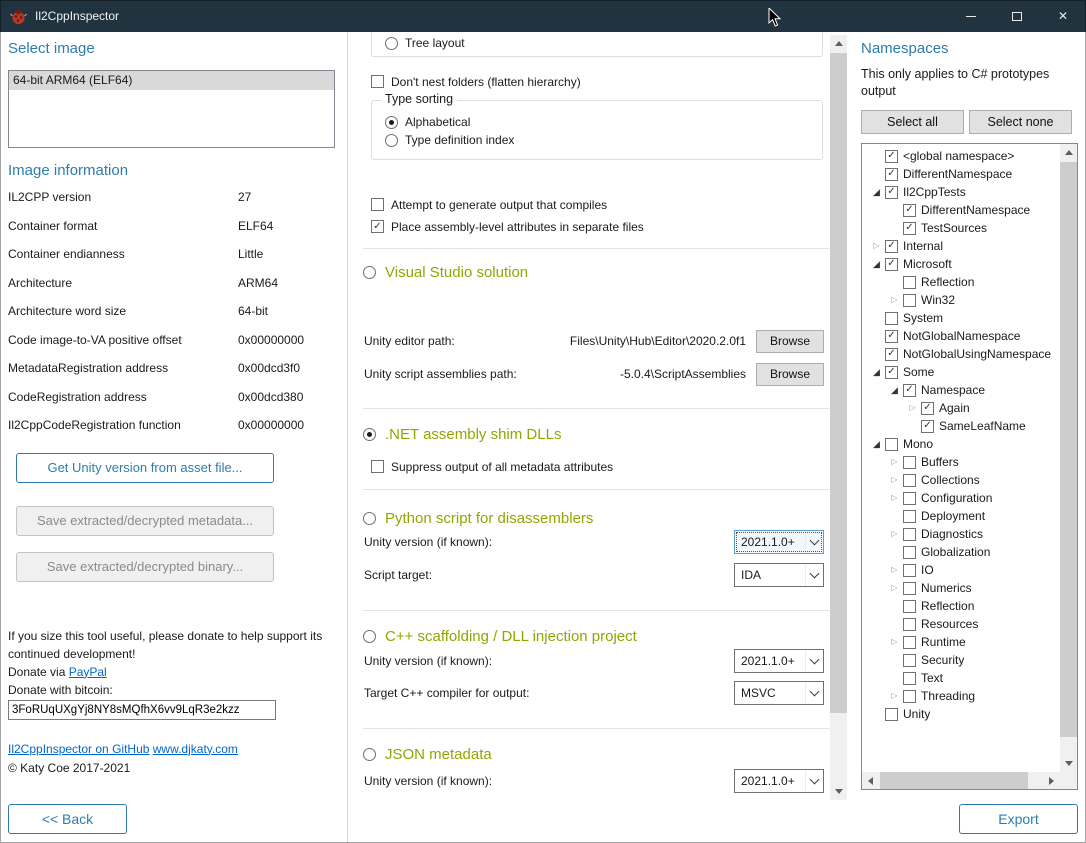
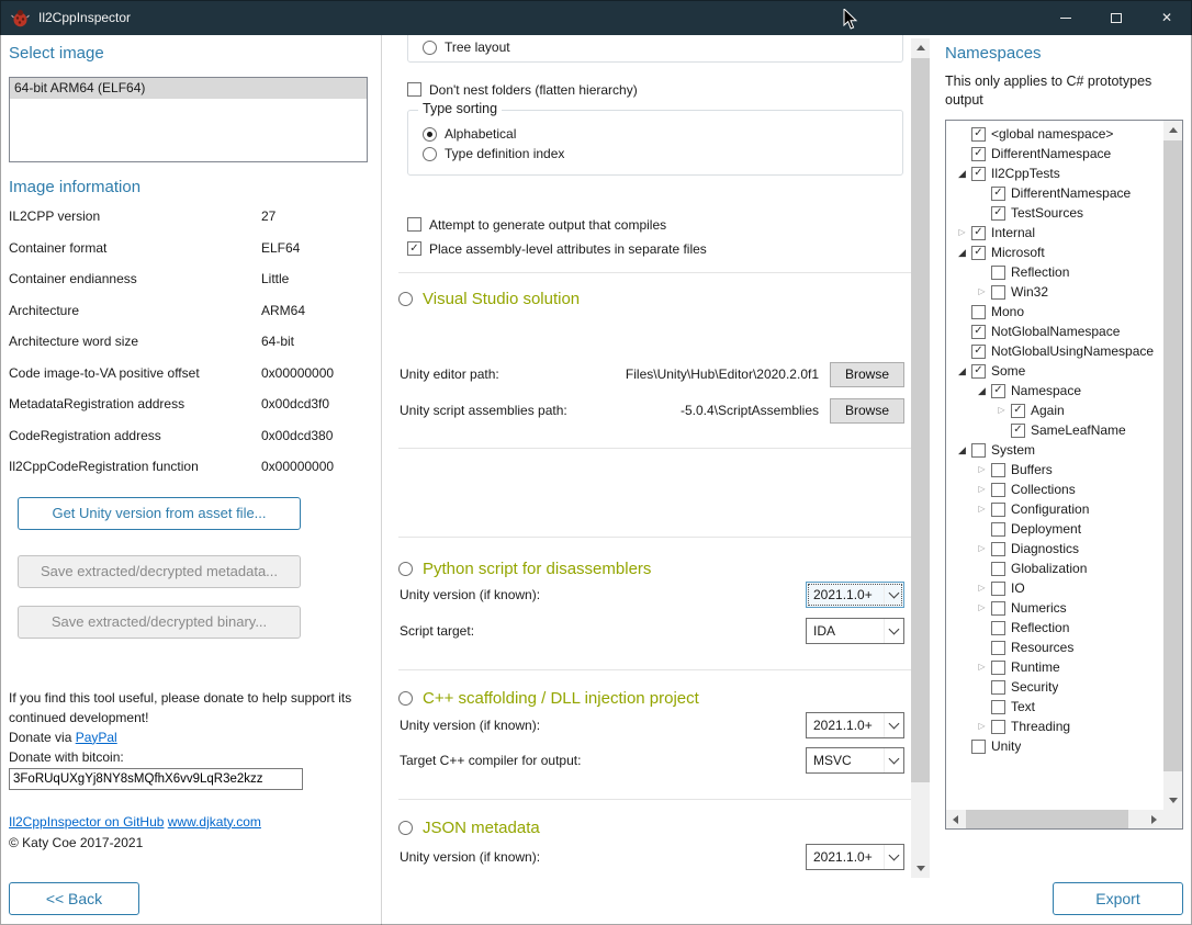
  Il2CppInspector
  ✕
  Select image
  64-bit ARM64 (ELF64)
  Image information
  IL2CPP version
  27
  Container format
  ELF64
  Container endianness
  Little
  Architecture
  ARM64
  Architecture word size
  64-bit
  Code image-to-VA positive offset
  0x00000000
  MetadataRegistration address
  0x00dcd3f0
  CodeRegistration address
  0x00dcd380
  Il2CppCodeRegistration function
  0x00000000
  Get Unity version from asset file...
  Save extracted/decrypted metadata...
  Save extracted/decrypted binary...
- If you size this tool useful, please donate to help support its continued development!
+ If you find this tool useful, please donate to help support its continued development!
  Donate via PayPal
  Donate with bitcoin:
  3FoRUqUXgYj8NY8sMQfhX6vv9LqR3e2kzz
  Il2CppInspector on GitHub www.djkaty.com
  © Katy Coe 2017-2021
  << Back
  Tree layout
  Don't nest folders (flatten hierarchy)
  Type sorting
  Alphabetical
  Type definition index
  Attempt to generate output that compiles
  Place assembly-level attributes in separate files
  Visual Studio solution
  Unity editor path:
  Files\Unity\Hub\Editor\2020.2.0f1
  Browse
  Unity script assemblies path:
  -5.0.4\ScriptAssemblies
  Browse
- .NET assembly shim DLLs
- Suppress output of all metadata attributes
  Python script for disassemblers
  Unity version (if known):
  2021.1.0+
  Script target:
  IDA
  C++ scaffolding / DLL injection project
  Unity version (if known):
  2021.1.0+
  Target C++ compiler for output:
  MSVC
  JSON metadata
  Unity version (if known):
  2021.1.0+
  Namespaces
  This only applies to C# prototypes output
- Select all
- Select none
  <global namespace>
  DifferentNamespace
  ◢
  Il2CppTests
  DifferentNamespace
  TestSources
  ▷
  Internal
  ◢
  Microsoft
  Reflection
  ▷
  Win32
- System
+ Mono
  NotGlobalNamespace
  NotGlobalUsingNamespace
  ◢
  Some
  ◢
  Namespace
  ▷
  Again
  SameLeafName
  ◢
- Mono
+ System
  ▷
  Buffers
  ▷
  Collections
  ▷
  Configuration
  Deployment
  ▷
  Diagnostics
  Globalization
  ▷
  IO
  ▷
  Numerics
  Reflection
  Resources
  ▷
  Runtime
  Security
  Text
  ▷
  Threading
  Unity
  Export
